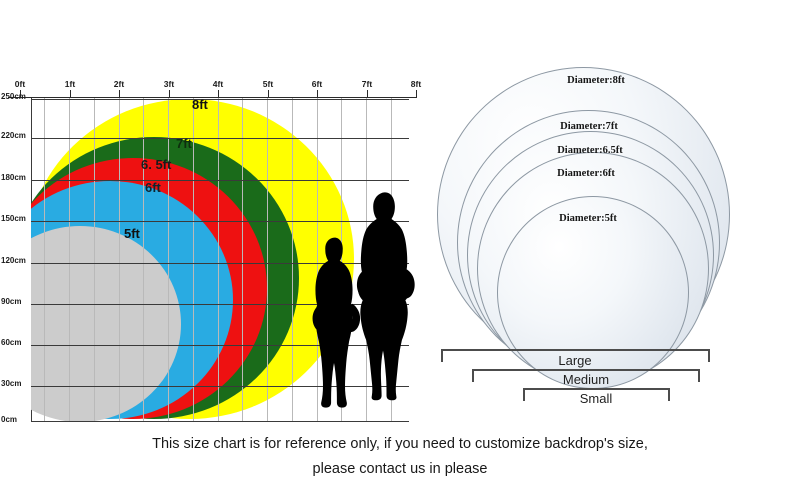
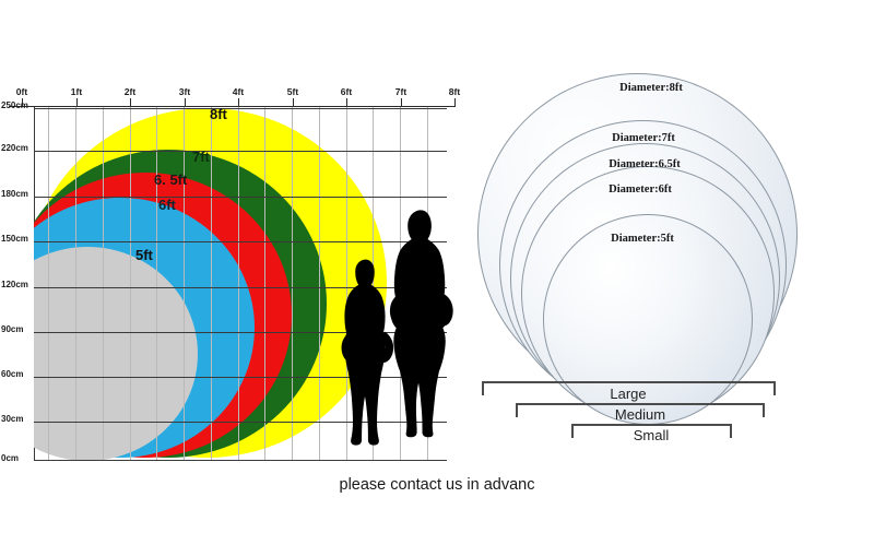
  0ft
  1ft
  2ft
  3ft
  4ft
  5ft
  6ft
  7ft
  8ft
  250cm
  220cm
  180cm
  150cm
  120cm
  90cm
  60cm
  30cm
  0cm
  8ft
  7ft
  6. 5ft
  6ft
  5ft
  Diameter:8ft
  Diameter:7ft
  Diameter:6.5ft
  Diameter:6ft
  Diameter:5ft
  Large
  Medium
  Small
- This size chart is for reference only, if you need to customize backdrop's size,
- please contact us in please
+ please contact us in advanc
